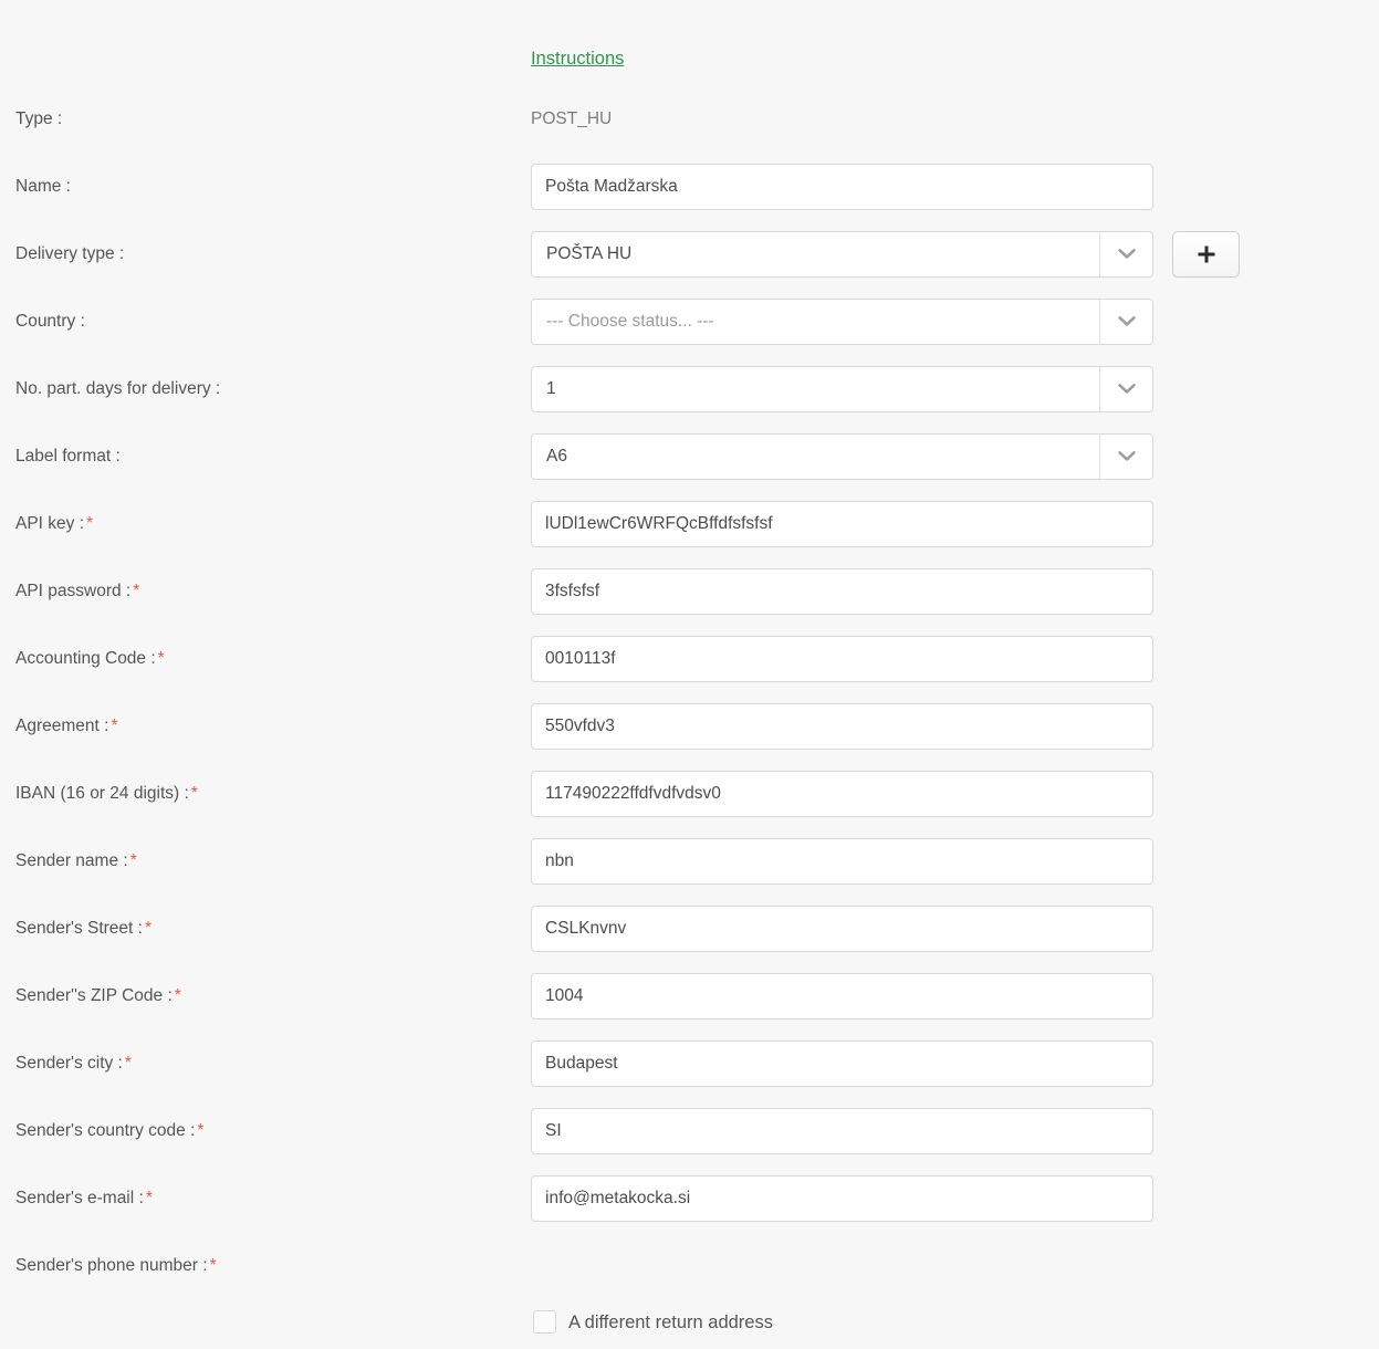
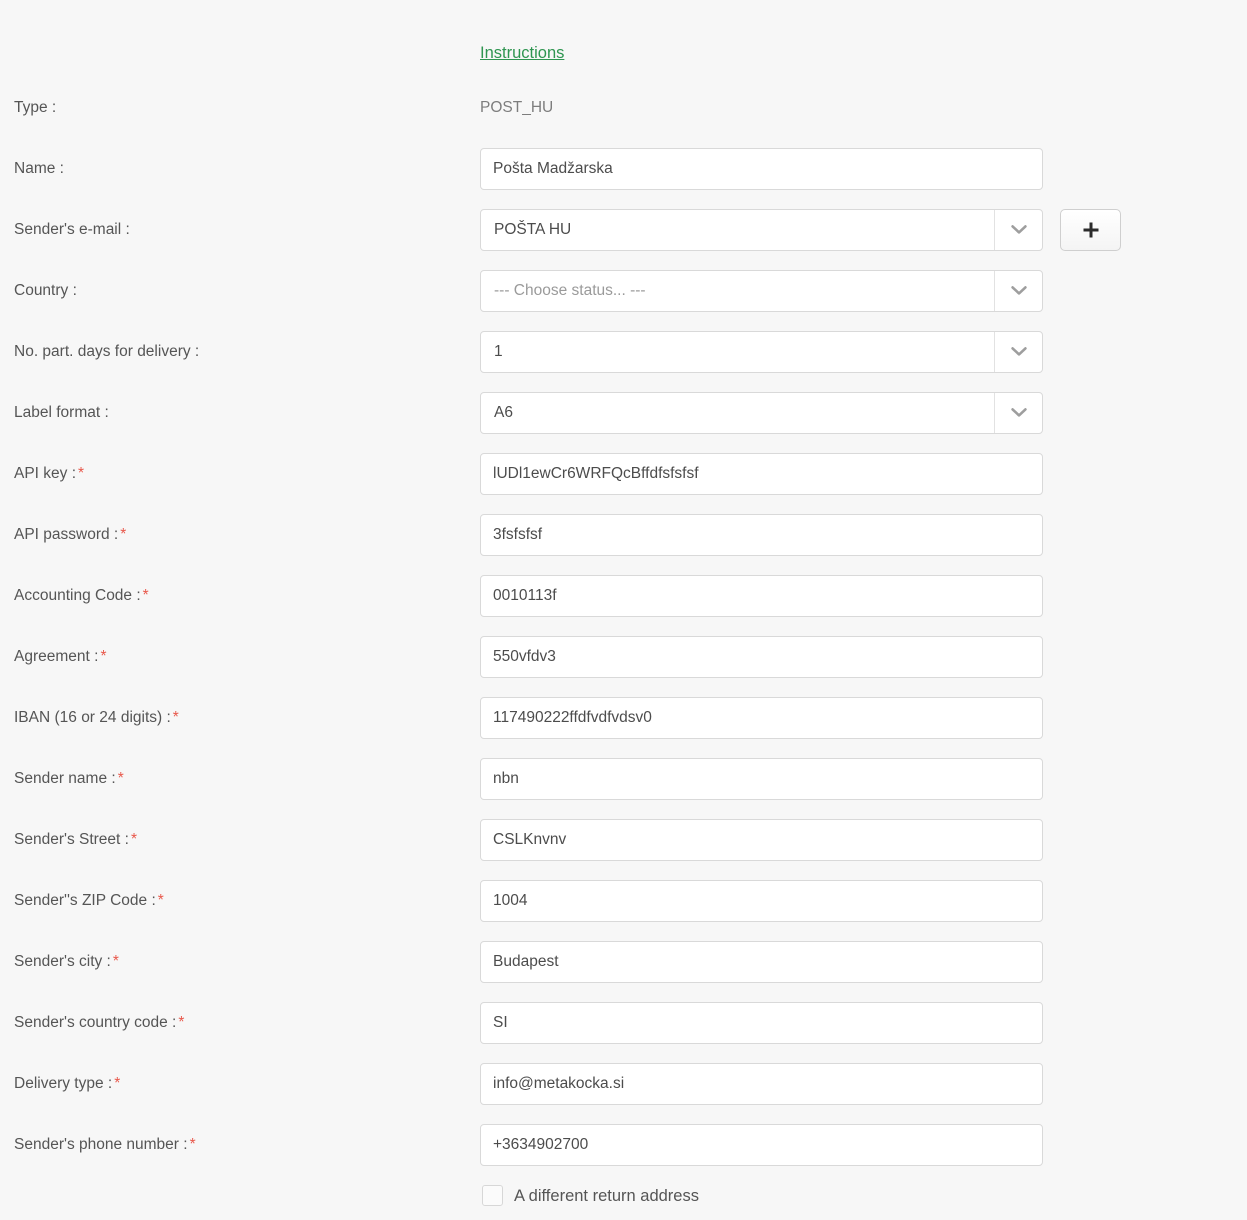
  Instructions
  Type :
  POST_HU
  Name :
  Pošta Madžarska
- Delivery type :
+ Sender's e-mail :
  POŠTA HU
  Country :
  --- Choose status... ---
  No. part. days for delivery :
  1
  Label format :
  A6
  API key :*
  lUDl1ewCr6WRFQcBffdfsfsfsf
  API password :*
  3fsfsfsf
  Accounting Code :*
  0010113f
  Agreement :*
  550vfdv3
  IBAN (16 or 24 digits) :*
  117490222ffdfvdfvdsv0
  Sender name :*
  nbn
  Sender's Street :*
  CSLKnvnv
  Sender''s ZIP Code :*
  1004
  Sender's city :*
  Budapest
  Sender's country code :*
  SI
- Sender's e-mail :*
+ Delivery type :*
  info@metakocka.si
  Sender's phone number :*
+ +3634902700
  A different return address
